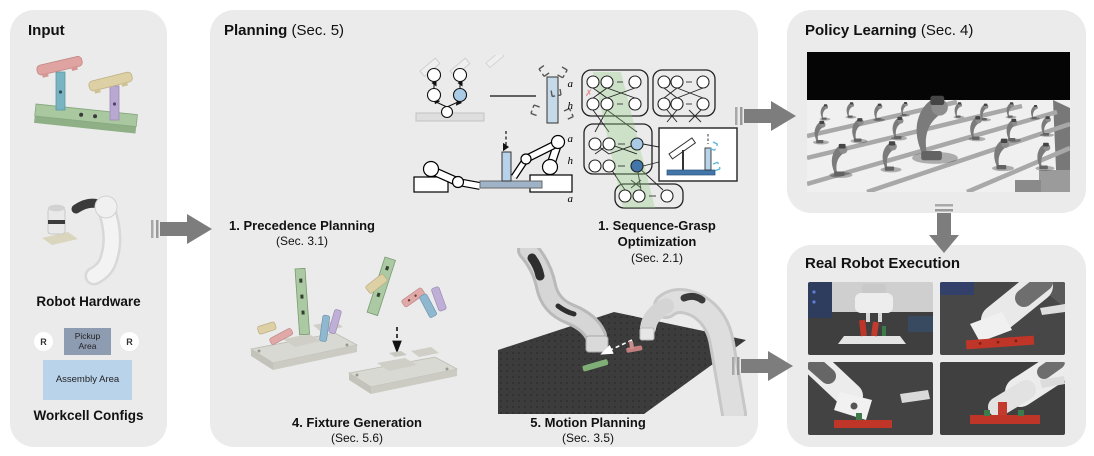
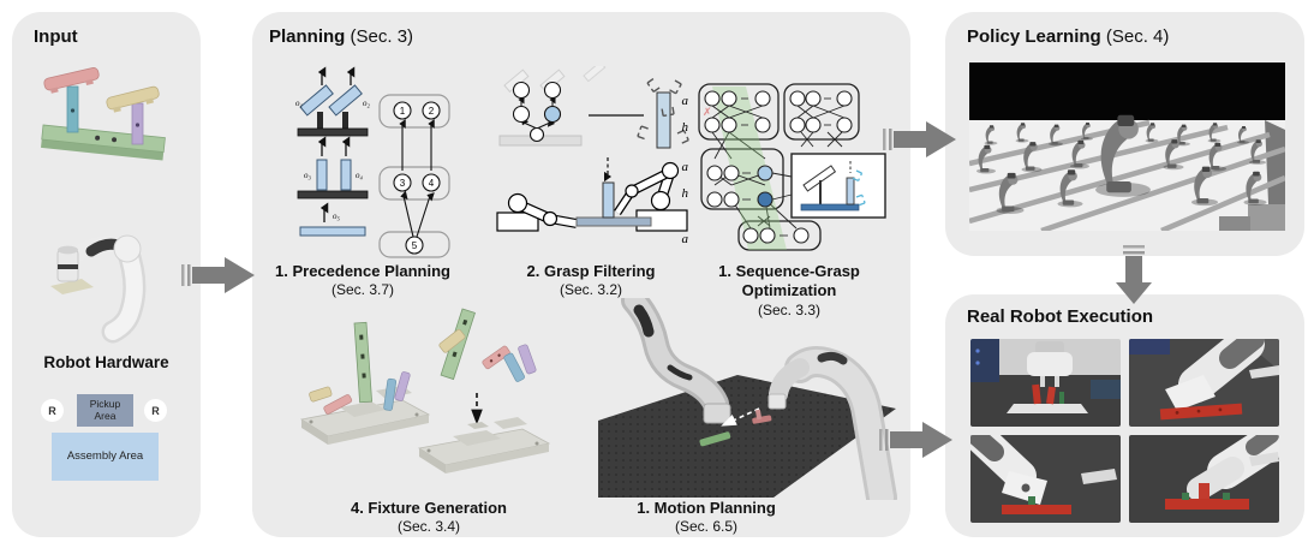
  Input
  Robot Hardware
  R
  R
  Pickup
  Area
  Assembly Area
- Workcell Configs
- Planning (Sec. 5)
+ Planning (Sec. 3)
+ o₁
+ o₂
+ o₃
+ o₄
+ o₅
+ 1
+ 2
+ 3
+ 4
+ 5
  1. Precedence Planning
- (Sec. 3.1)
+ (Sec. 3.7)
+ 2. Grasp Filtering
+ (Sec. 3.2)
  a
  h
  a
  h
  a
  ✗
  1. Sequence-Grasp Optimization
- (Sec. 2.1)
+ (Sec. 3.3)
  4. Fixture Generation
- (Sec. 5.6)
+ (Sec. 3.4)
- 5. Motion Planning
+ 1. Motion Planning
- (Sec. 3.5)
+ (Sec. 6.5)
  Policy Learning (Sec. 4)
  Real Robot Execution
